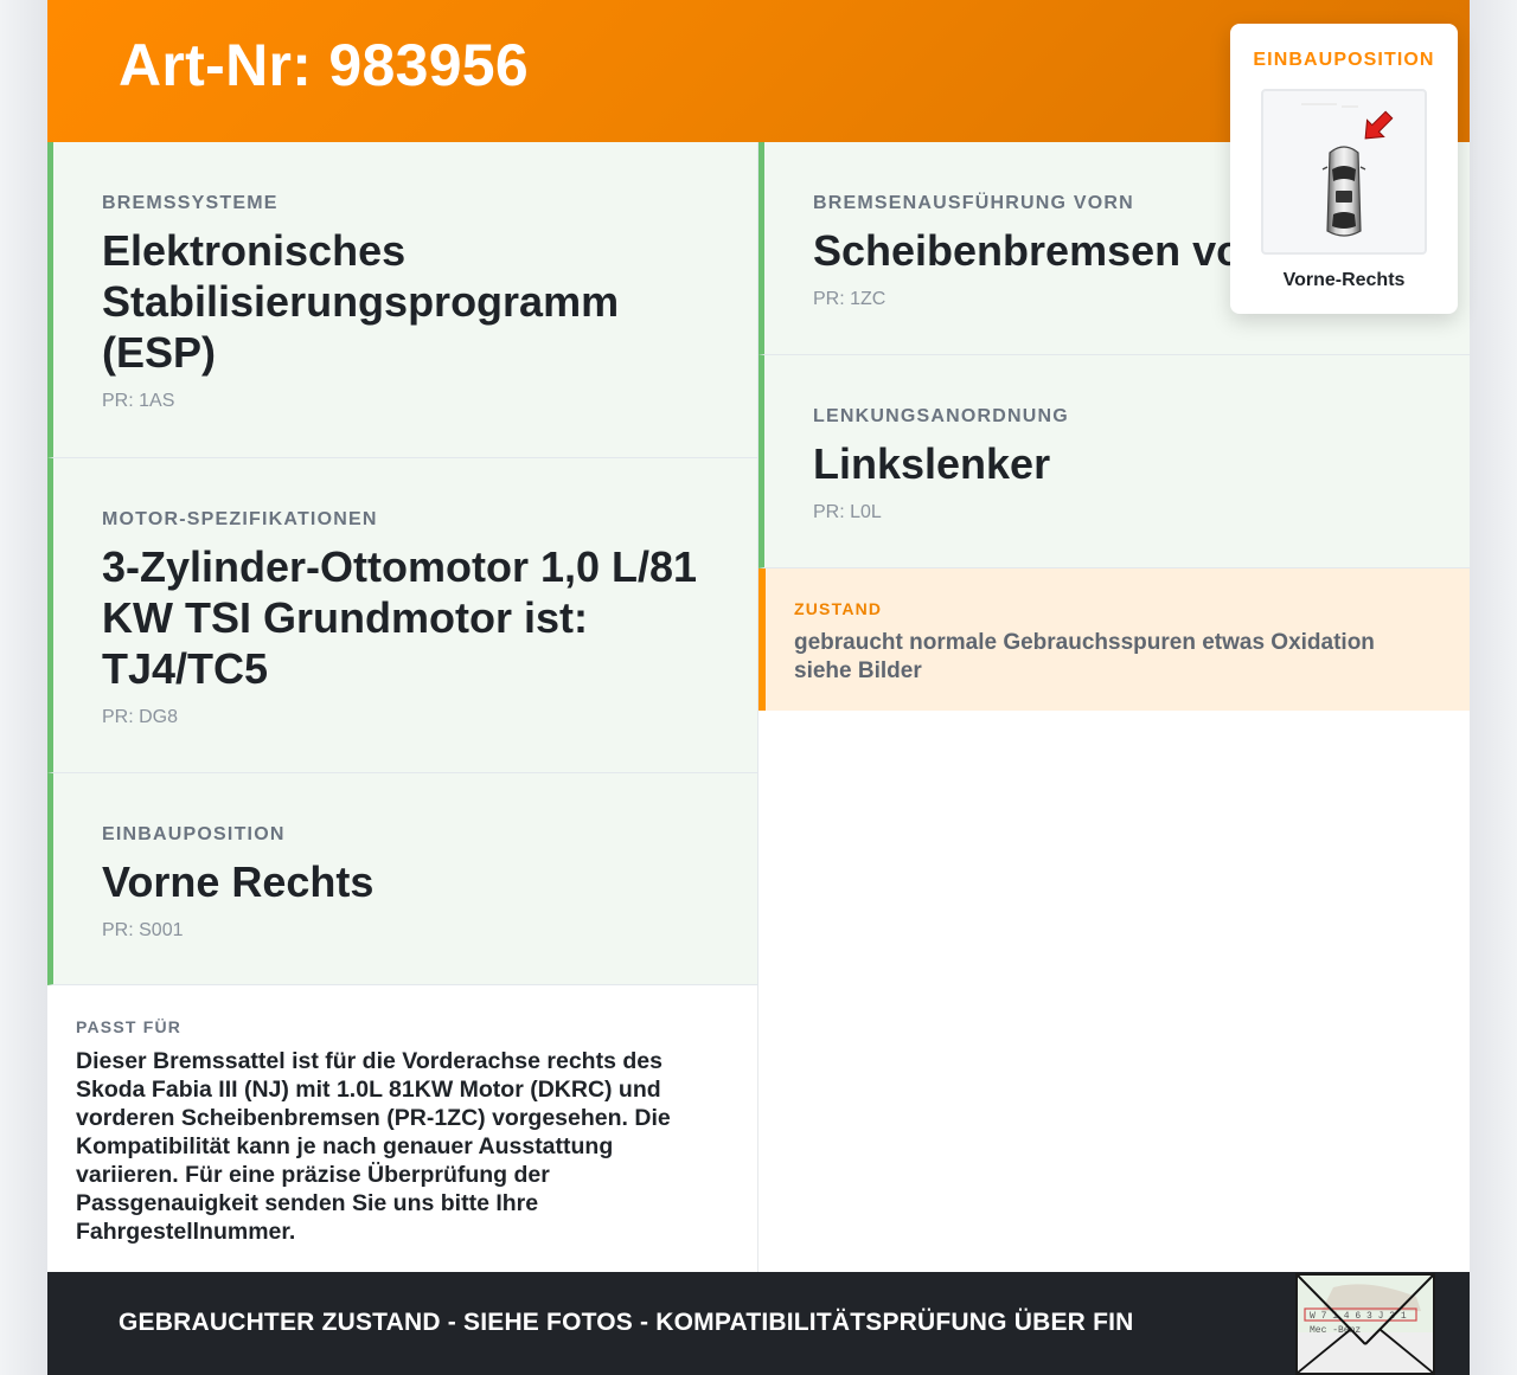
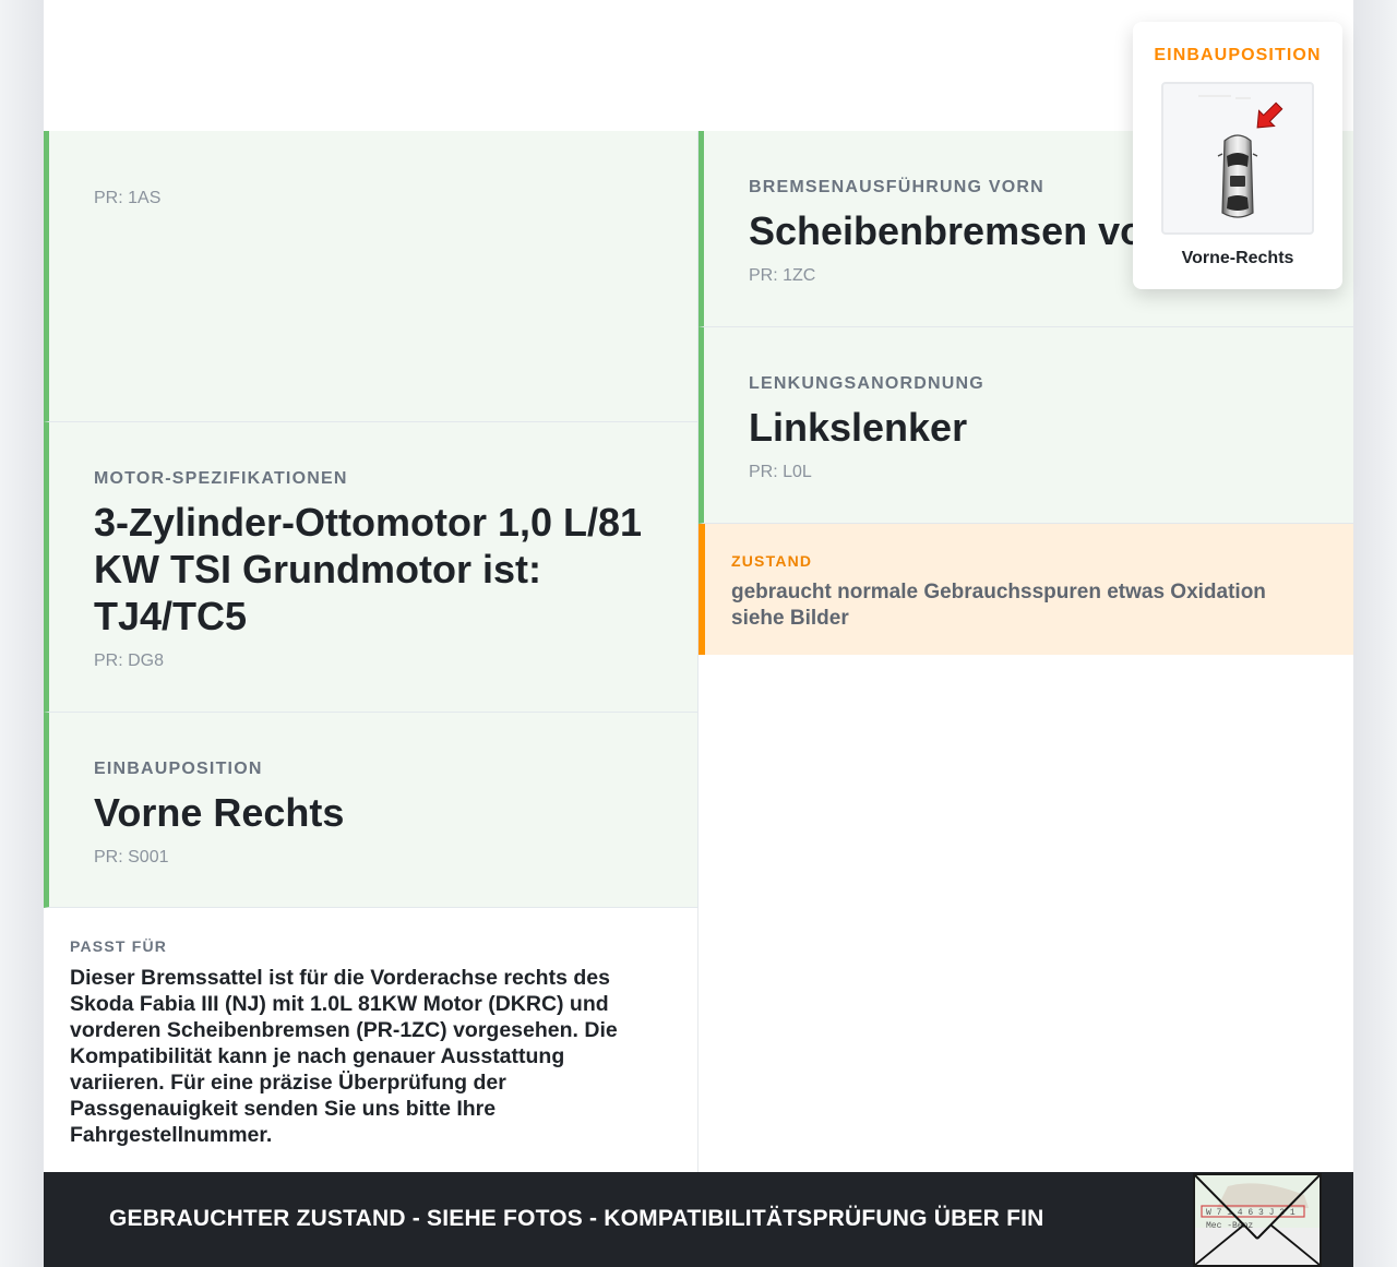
- Art-Nr: 983956
- BREMSSYSTEME
- Elektronisches Stabilisierungsprogramm (ESP)
  PR: 1AS
  MOTOR-SPEZIFIKATIONEN
  3-Zylinder-Ottomotor 1,0 L/81 KW TSI Grundmotor ist: TJ4/TC5
  PR: DG8
  EINBAUPOSITION
  Vorne Rechts
  PR: S001
  BREMSENAUSFÜHRUNG VORN
  Scheibenbremsen v
  PR: 1ZC
  LENKUNGSANORDNUNG
  Linkslenker
  PR: L0L
  ZUSTAND
  gebraucht normale Gebrauchsspuren etwas Oxidation siehe Bilder
  PASST FÜR
  Dieser Bremssattel ist für die Vorderachse rechts des Skoda Fabia III (NJ) mit 1.0L 81KW Motor (DKRC) und vorderen Scheibenbremsen (PR-1ZC) vorgesehen. Die Kompatibilität kann je nach genauer Ausstattung variieren. Für eine präzise Überprüfung der Passgenauigkeit senden Sie uns bitte Ihre Fahrgestellnummer.
  EINBAUPOSITION
  Vorne-Rechts
  GEBRAUCHTER ZUSTAND - SIEHE FOTOS - KOMPATIBILITÄTSPRÜFUNG ÜBER FIN
  W 7 1 4 6 3 J 1
  Mec -Bez
